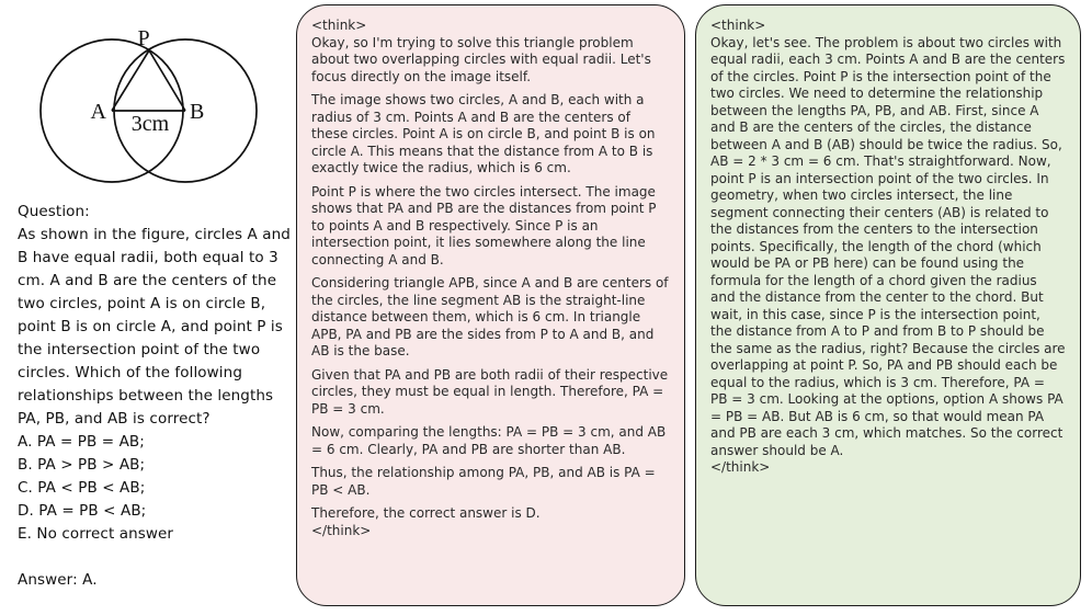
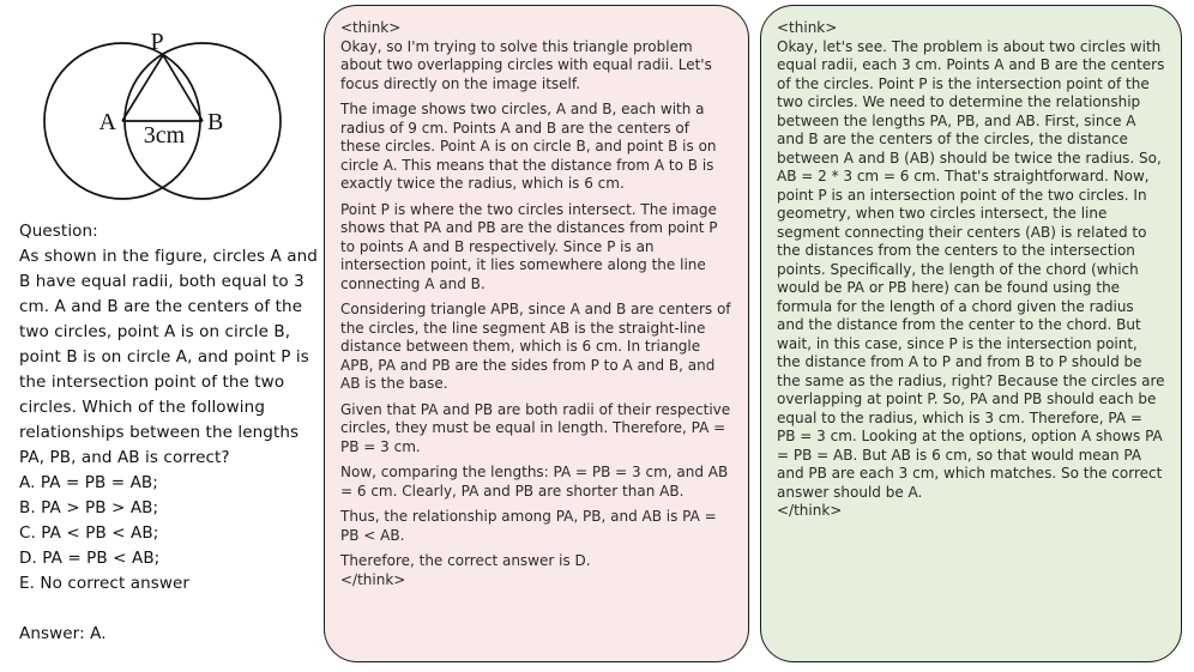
  P
  A
  B
  3cm
  Question:
  As shown in the figure, circles A and B have equal radii, both equal to 3 cm. A and B are the centers of the two circles, point A is on circle B, point B is on circle A, and point P is the intersection point of the two circles. Which of the following relationships between the lengths PA, PB, and AB is correct?
  A. PA = PB = AB;
  B. PA > PB > AB;
  C. PA < PB < AB;
  D. PA = PB < AB;
  E. No correct answer
  Answer: A.
  <think>
  Okay, so I'm trying to solve this triangle problem about two overlapping circles with equal radii. Let's focus directly on the image itself.
- The image shows two circles, A and B, each with a radius of 3 cm. Points A and B are the centers of these circles. Point A is on circle B, and point B is on circle A. This means that the distance from A to B is exactly twice the radius, which is 6 cm.
+ The image shows two circles, A and B, each with a radius of 9 cm. Points A and B are the centers of these circles. Point A is on circle B, and point B is on circle A. This means that the distance from A to B is exactly twice the radius, which is 6 cm.
  Point P is where the two circles intersect. The image shows that PA and PB are the distances from point P to points A and B respectively. Since P is an intersection point, it lies somewhere along the line connecting A and B.
  Considering triangle APB, since A and B are centers of the circles, the line segment AB is the straight-line distance between them, which is 6 cm. In triangle APB, PA and PB are the sides from P to A and B, and AB is the base.
  Given that PA and PB are both radii of their respective circles, they must be equal in length. Therefore, PA = PB = 3 cm.
  Now, comparing the lengths: PA = PB = 3 cm, and AB = 6 cm. Clearly, PA and PB are shorter than AB.
  Thus, the relationship among PA, PB, and AB is PA = PB < AB.
  Therefore, the correct answer is D.
  </think>
  <think>
  Okay, let's see. The problem is about two circles with equal radii, each 3 cm. Points A and B are the centers of the circles. Point P is the intersection point of the two circles. We need to determine the relationship between the lengths PA, PB, and AB. First, since A and B are the centers of the circles, the distance between A and B (AB) should be twice the radius. So, AB = 2 * 3 cm = 6 cm. That's straightforward. Now, point P is an intersection point of the two circles. In geometry, when two circles intersect, the line segment connecting their centers (AB) is related to the distances from the centers to the intersection points. Specifically, the length of the chord (which would be PA or PB here) can be found using the formula for the length of a chord given the radius and the distance from the center to the chord. But wait, in this case, since P is the intersection point, the distance from A to P and from B to P should be the same as the radius, right? Because the circles are overlapping at point P. So, PA and PB should each be equal to the radius, which is 3 cm. Therefore, PA = PB = 3 cm. Looking at the options, option A shows PA = PB = AB. But AB is 6 cm, so that would mean PA and PB are each 3 cm, which matches. So the correct answer should be A.
  </think>
